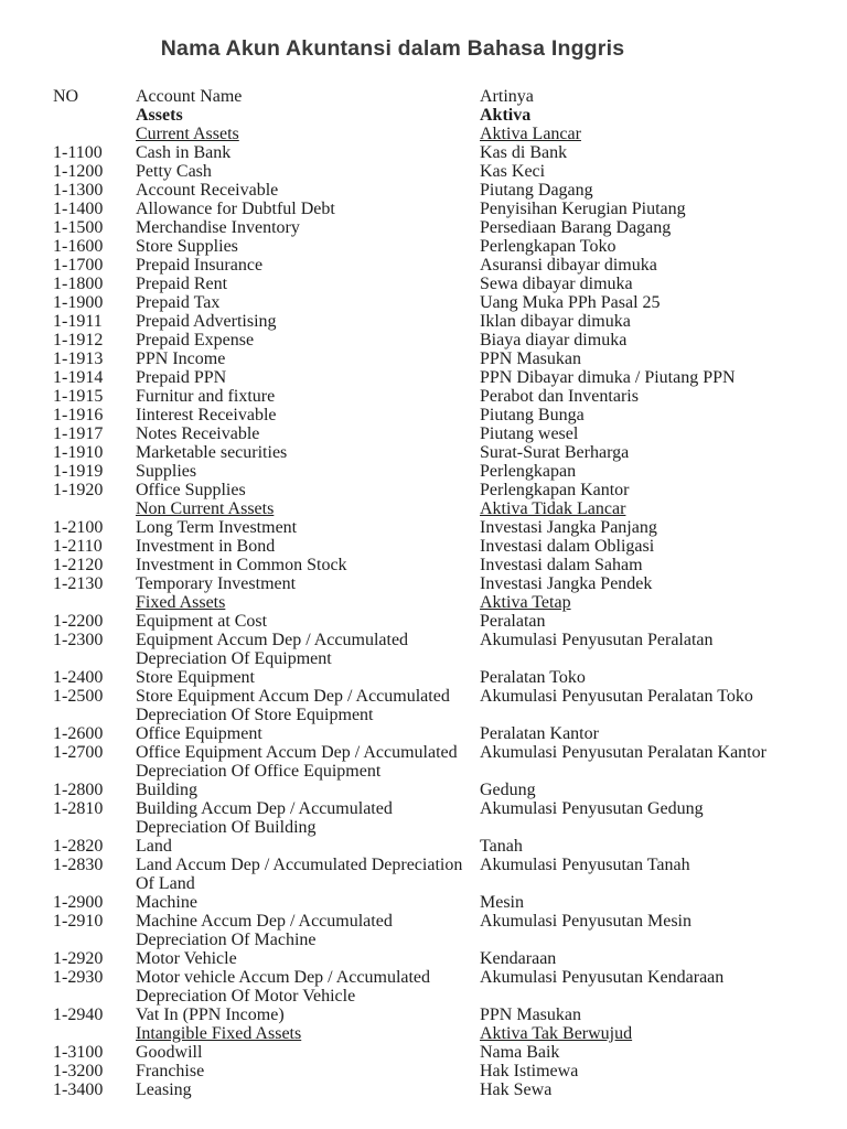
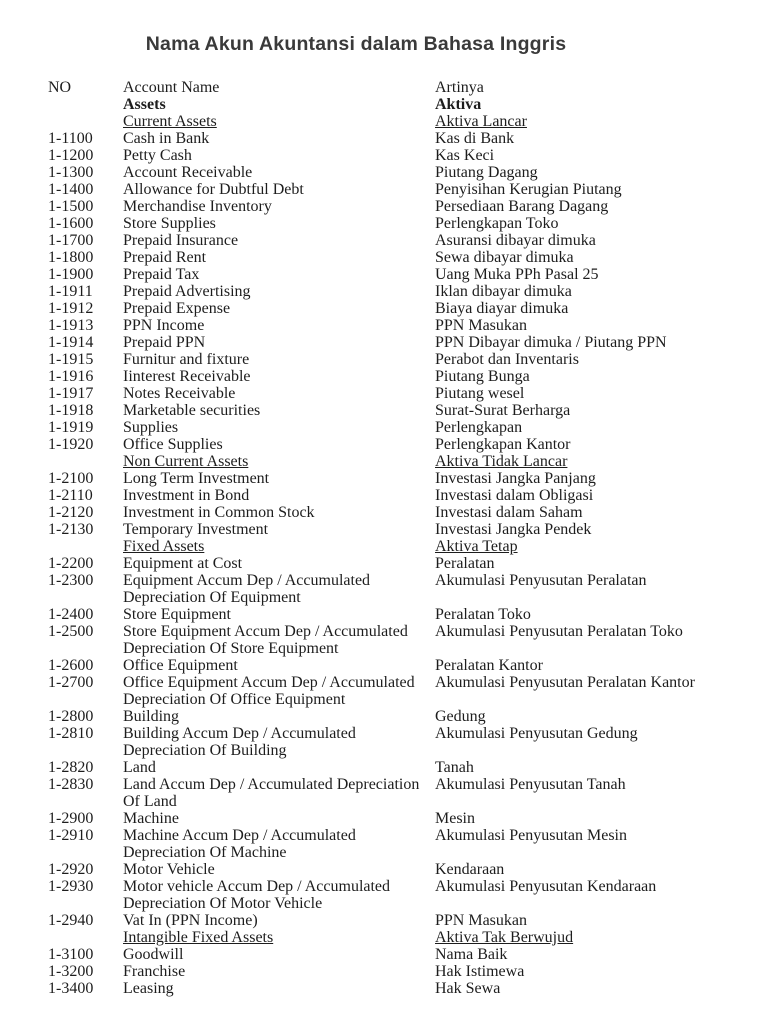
  Nama Akun Akuntansi dalam Bahasa Inggris
  NO
  Account Name
  Artinya
  Assets
  Aktiva
  Current Assets
  Aktiva Lancar
  1-1100
  Cash in Bank
  Kas di Bank
  1-1200
  Petty Cash
  Kas Keci
  1-1300
  Account Receivable
  Piutang Dagang
  1-1400
  Allowance for Dubtful Debt
  Penyisihan Kerugian Piutang
  1-1500
  Merchandise Inventory
  Persediaan Barang Dagang
  1-1600
  Store Supplies
  Perlengkapan Toko
  1-1700
  Prepaid Insurance
  Asuransi dibayar dimuka
  1-1800
  Prepaid Rent
  Sewa dibayar dimuka
  1-1900
  Prepaid Tax
  Uang Muka PPh Pasal 25
  1-1911
  Prepaid Advertising
  Iklan dibayar dimuka
  1-1912
  Prepaid Expense
  Biaya diayar dimuka
  1-1913
  PPN Income
  PPN Masukan
  1-1914
  Prepaid PPN
  PPN Dibayar dimuka / Piutang PPN
  1-1915
  Furnitur and fixture
  Perabot dan Inventaris
  1-1916
  Iinterest Receivable
  Piutang Bunga
  1-1917
  Notes Receivable
  Piutang wesel
- 1-1910
+ 1-1918
  Marketable securities
  Surat-Surat Berharga
  1-1919
  Supplies
  Perlengkapan
  1-1920
  Office Supplies
  Perlengkapan Kantor
  Non Current Assets
  Aktiva Tidak Lancar
  1-2100
  Long Term Investment
  Investasi Jangka Panjang
  1-2110
  Investment in Bond
  Investasi dalam Obligasi
  1-2120
  Investment in Common Stock
  Investasi dalam Saham
  1-2130
  Temporary Investment
  Investasi Jangka Pendek
  Fixed Assets
  Aktiva Tetap
  1-2200
  Equipment at Cost
  Peralatan
  1-2300
  Equipment Accum Dep / Accumulated Depreciation Of Equipment
  Akumulasi Penyusutan Peralatan
  1-2400
  Store Equipment
  Peralatan Toko
  1-2500
  Store Equipment Accum Dep / Accumulated Depreciation Of Store Equipment
  Akumulasi Penyusutan Peralatan Toko
  1-2600
  Office Equipment
  Peralatan Kantor
  1-2700
  Office Equipment Accum Dep / Accumulated Depreciation Of Office Equipment
  Akumulasi Penyusutan Peralatan Kantor
  1-2800
  Building
  Gedung
  1-2810
  Building Accum Dep / Accumulated Depreciation Of Building
  Akumulasi Penyusutan Gedung
  1-2820
  Land
  Tanah
  1-2830
  Land Accum Dep / Accumulated Depreciation Of Land
  Akumulasi Penyusutan Tanah
  1-2900
  Machine
  Mesin
  1-2910
  Machine Accum Dep / Accumulated Depreciation Of Machine
  Akumulasi Penyusutan Mesin
  1-2920
  Motor Vehicle
  Kendaraan
  1-2930
  Motor vehicle Accum Dep / Accumulated Depreciation Of Motor Vehicle
  Akumulasi Penyusutan Kendaraan
  1-2940
  Vat In (PPN Income)
  PPN Masukan
  Intangible Fixed Assets
  Aktiva Tak Berwujud
  1-3100
  Goodwill
  Nama Baik
  1-3200
  Franchise
  Hak Istimewa
  1-3400
  Leasing
  Hak Sewa
